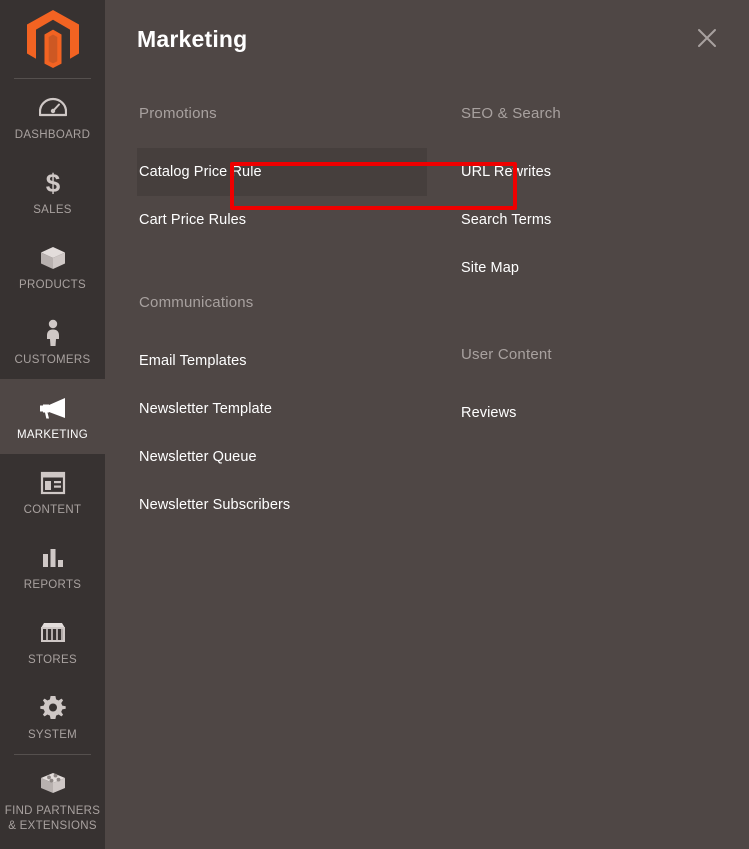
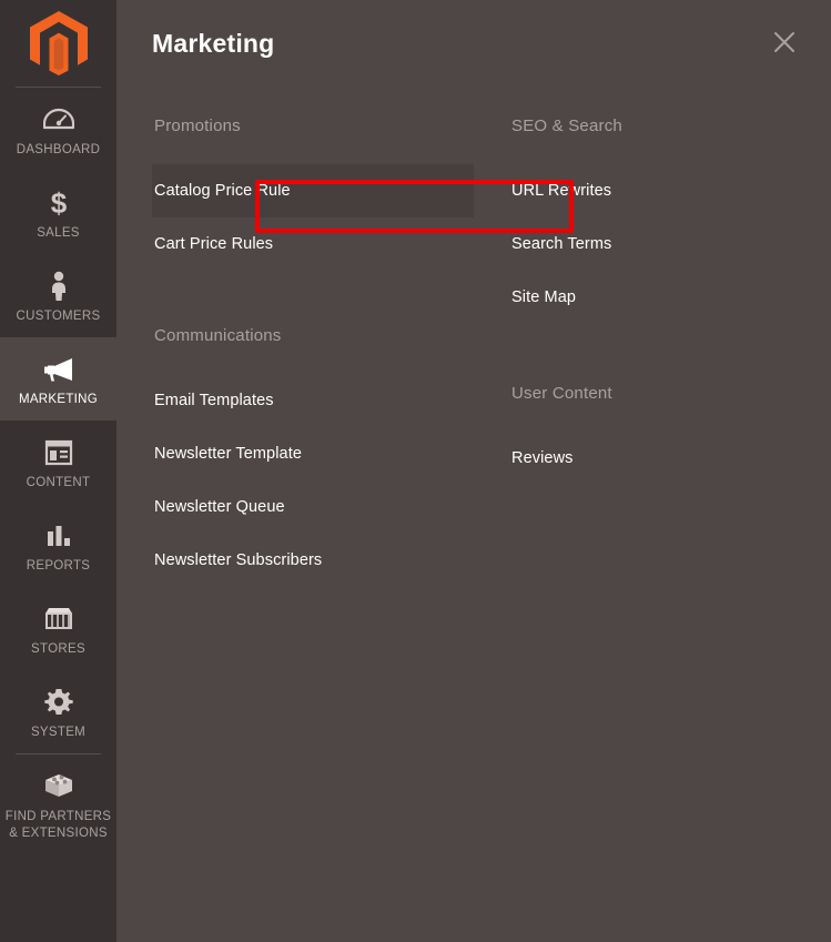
  DASHBOARD
  $
  SALES
- PRODUCTS
  CUSTOMERS
  MARKETING
  CONTENT
  REPORTS
  STORES
  SYSTEM
  FIND PARTNERS
  & EXTENSIONS
  Marketing
  Promotions
  Catalog Price Rule
  Cart Price Rules
  Communications
  Email Templates
  Newsletter Template
  Newsletter Queue
  Newsletter Subscribers
  SEO & Search
  URL Rewrites
  Search Terms
  Site Map
  User Content
  Reviews
